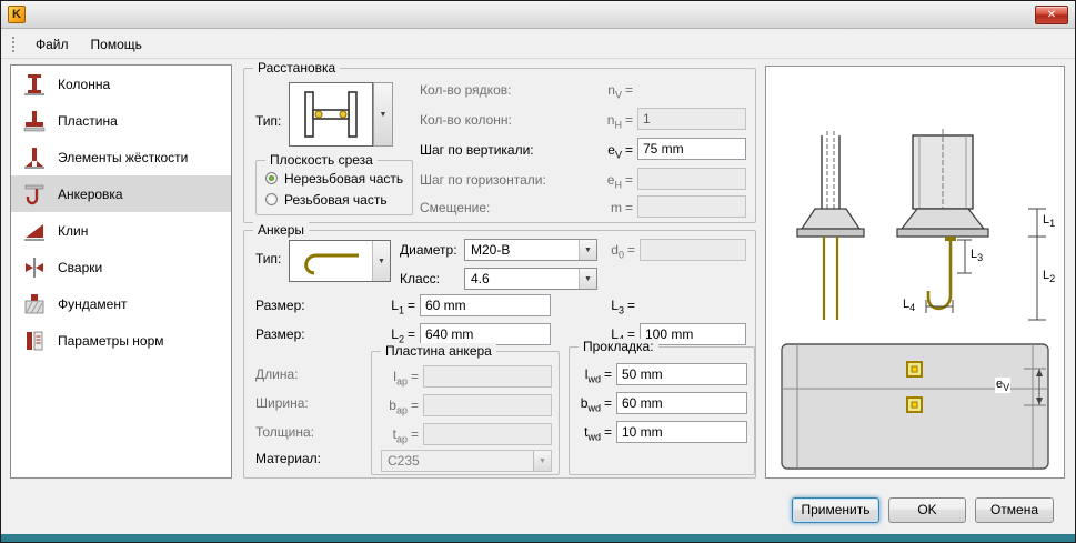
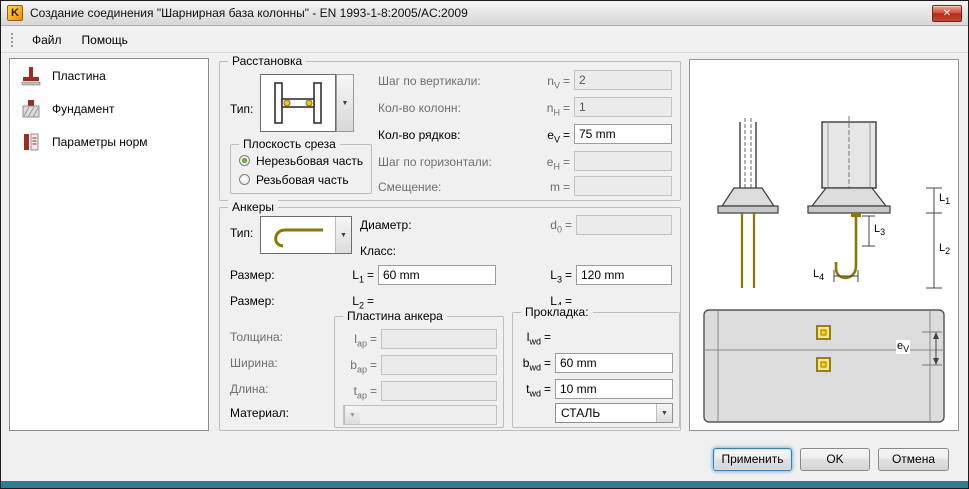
  K
+ Создание соединения "Шарнирная база колонны" - EN 1993-1-8:2005/AC:2009
  ✕
  Файл
  Помощь
- Колонна
  Пластина
- Элементы жёсткости
- Анкеровка
- Клин
- Сварки
  Фундамент
  Параметры норм
  Расстановка
  Тип:
  Плоскость среза
  Нерезьбовая часть
  Резьбовая часть
- Кол-во рядков:
+ Шаг по вертикали:
  nV =
+ 2
  Кол-во колонн:
  nH =
  1
- Шаг по вертикали:
+ Кол-во рядков:
  eV =
  75 mm
  Шаг по горизонтали:
  eH =
  Смещение:
  m =
  Анкеры
  Тип:
  Диаметр:
- M20-B
  d0 =
  Класс:
- 4.6
  Размер:
  L1 =
  60 mm
  L3 =
+ 120 mm
  Размер:
  L2 =
- 640 mm
- 100 mm
- Длина:
+ Толщина:
  Ширина:
- Толщина:
+ Длина:
  Материал:
  Пластина анкера
  lap =
  bap =
  tap =
- C235
  Прокладка:
  lwd =
- 50 mm
  bwd =
  60 mm
  twd =
  10 mm
+ СТАЛЬ
  L1
  L2
  L3
  L4
  eV
  Применить
  OK
  Отмена
